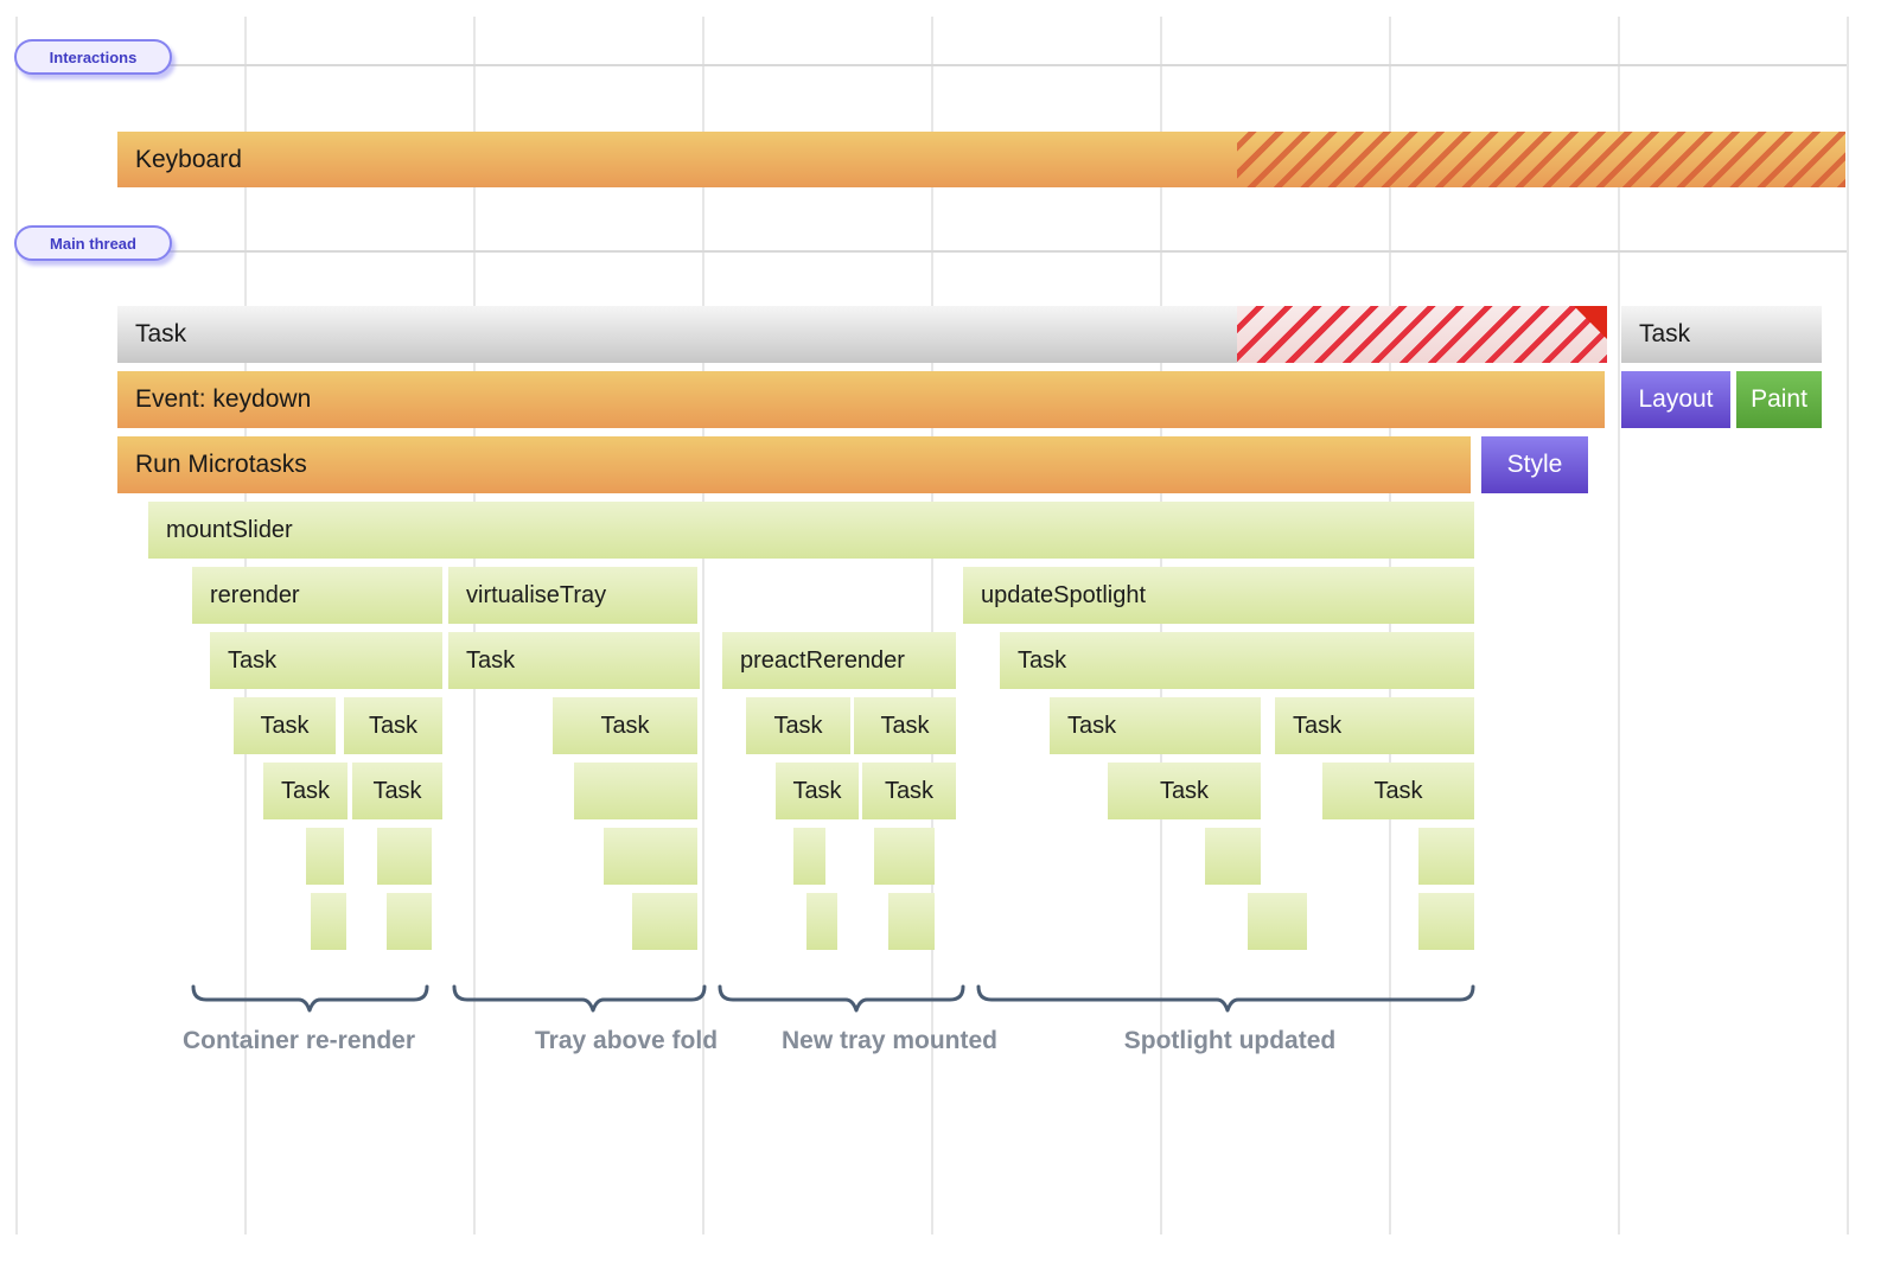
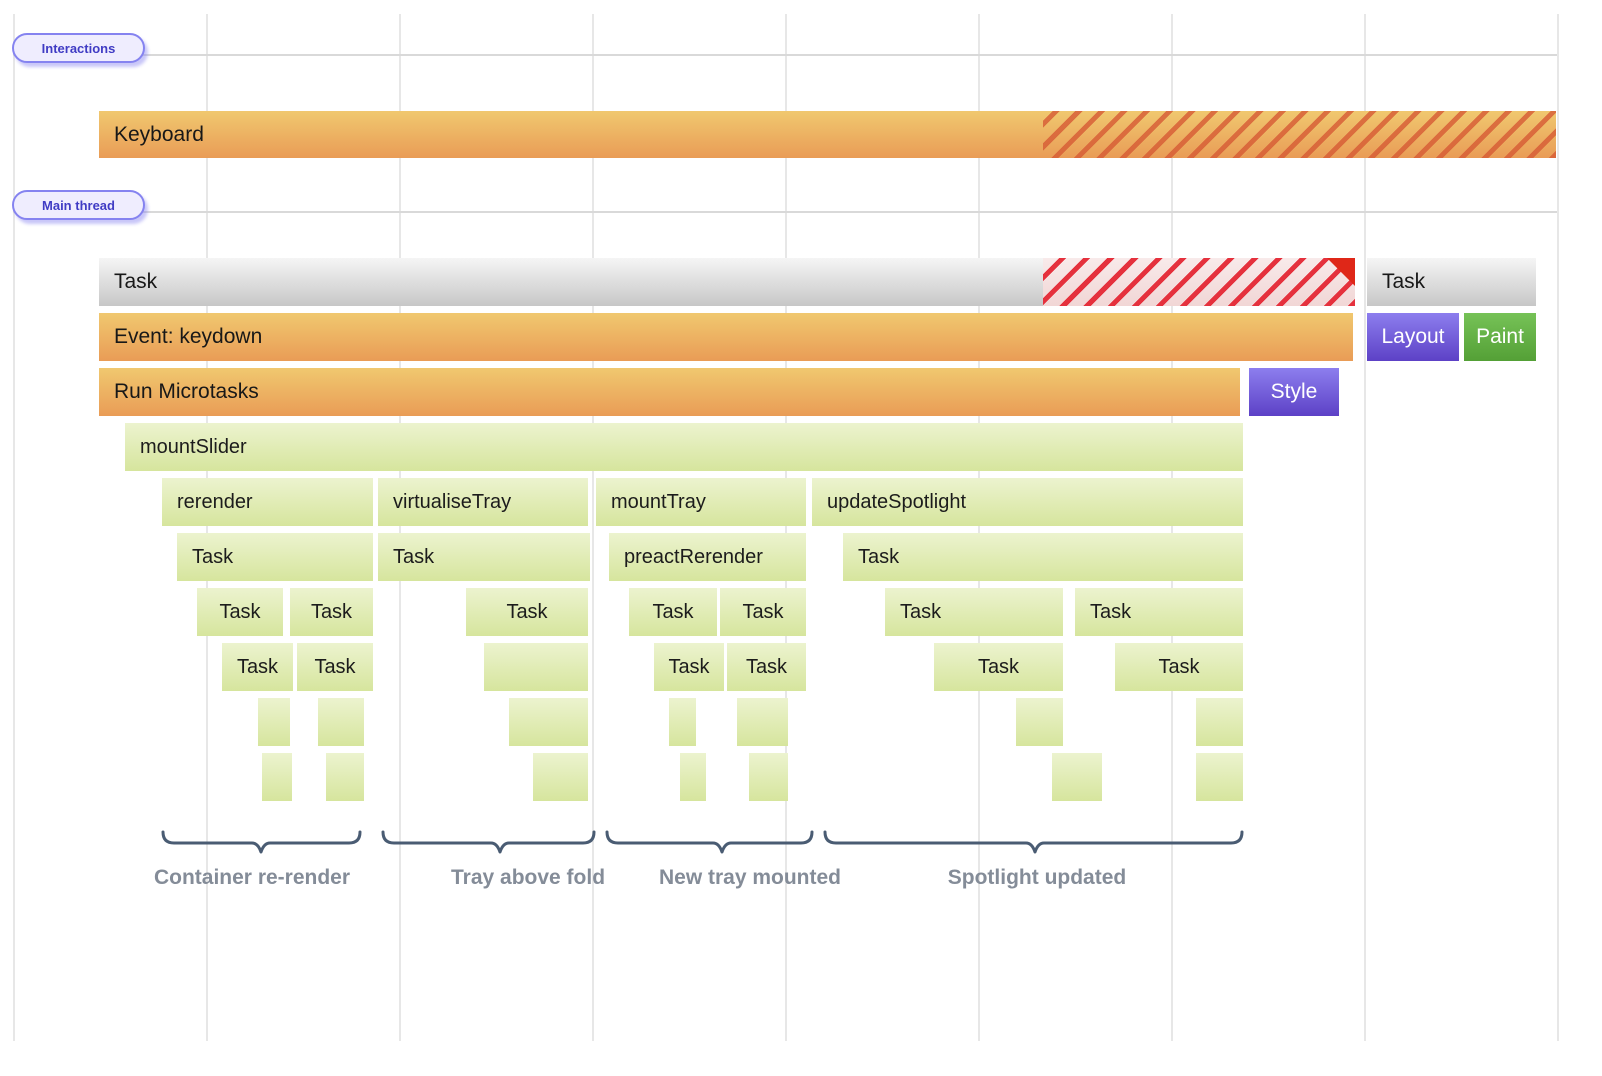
  Interactions
  Main thread
  Keyboard
  Task
  Task
  Event: keydown
  Layout
  Paint
  Run Microtasks
  Style
  mountSlider
  rerender
  virtualiseTray
+ mountTray
  updateSpotlight
  Task
  Task
  preactRerender
  Task
  Task
  Task
  Task
  Task
  Task
  Task
  Task
  Task
  Task
  Task
  Task
  Task
  Task
  Container re-render
  Tray above fold
  New tray mounted
  Spotlight updated
